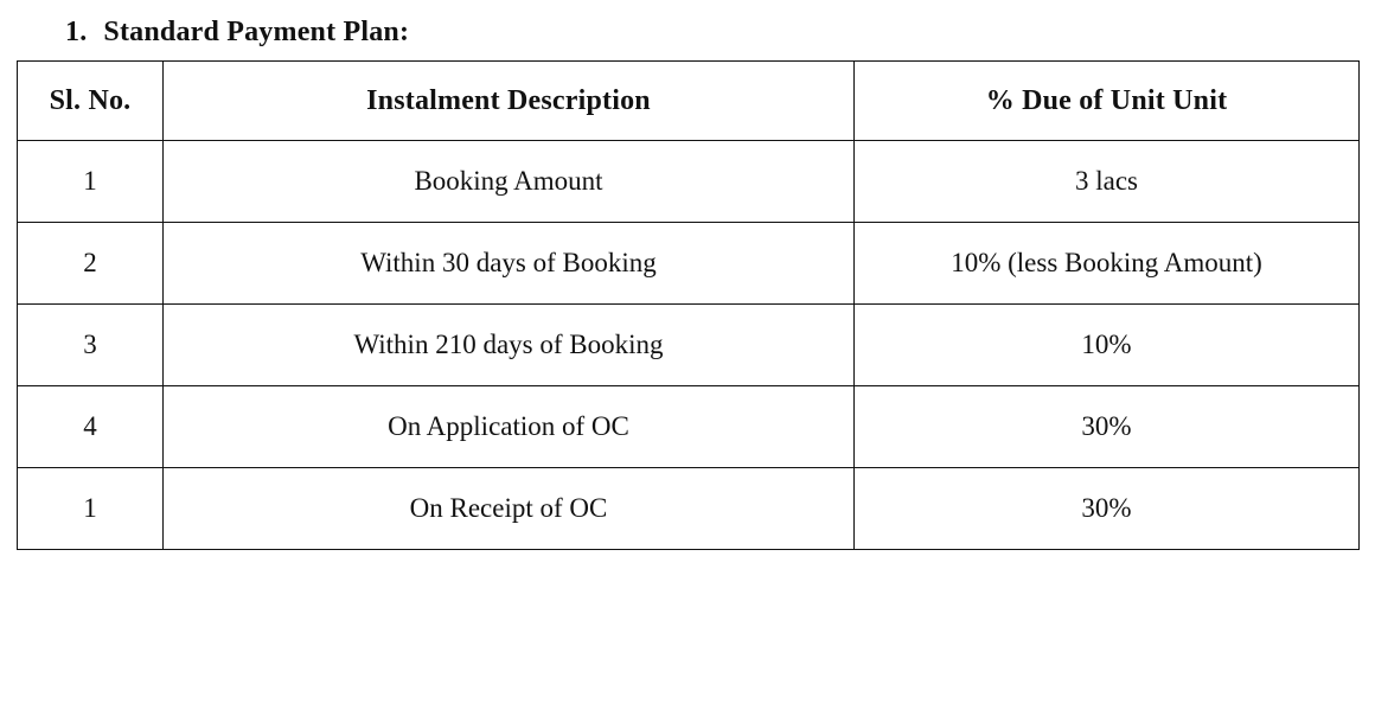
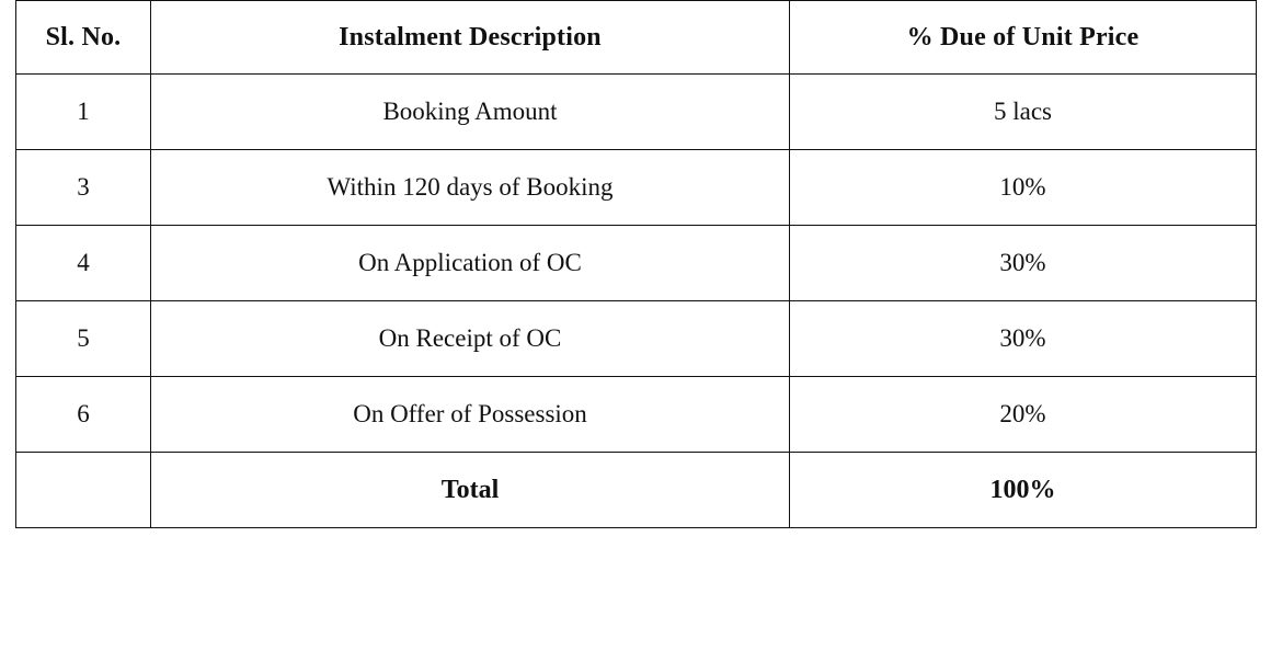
- 1.
- Standard Payment Plan:
- Sl. No.	Instalment Description	% Due of Unit Unit
+ Sl. No.	Instalment Description	% Due of Unit Price
- 1	Booking Amount	3 lacs
+ 1	Booking Amount	5 lacs
- 2	Within 30 days of Booking	10% (less Booking Amount)
- 3	Within 210 days of Booking	10%
+ 3	Within 120 days of Booking	10%
  4	On Application of OC	30%
- 1	On Receipt of OC	30%
+ 5	On Receipt of OC	30%
+ 6	On Offer of Possession	20%
+ 	Total	100%
